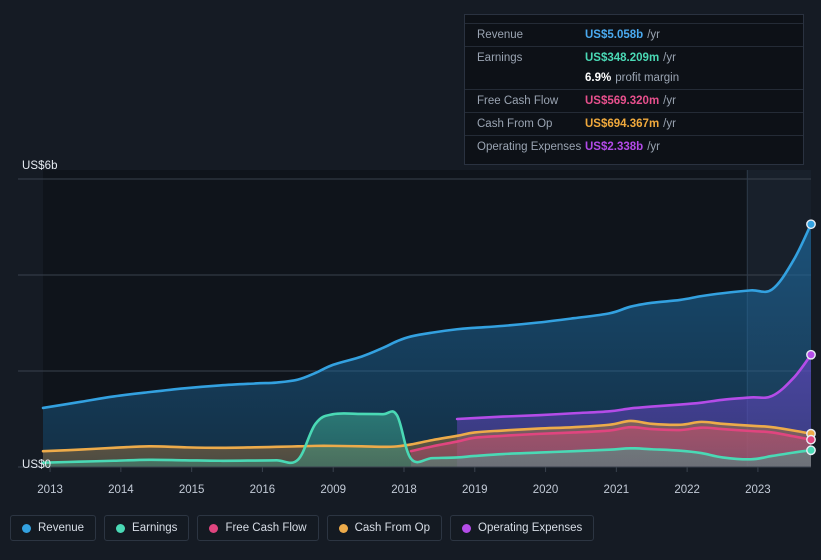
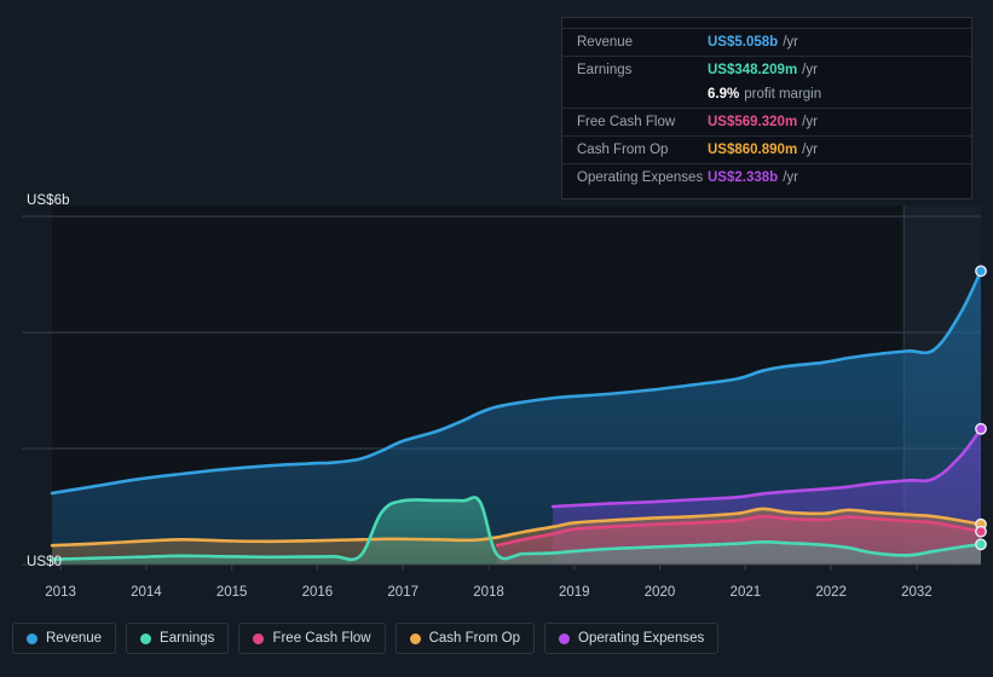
  US$6b
  US$0
  2013
  2014
  2015
  2016
- 2009
+ 2017
  2018
  2019
  2020
  2021
  2022
- 2023
+ 2032
  Revenue
  US$5.058b /yr
  Earnings
  US$348.209m /yr
  6.9% profit margin
  Free Cash Flow
  US$569.320m /yr
  Cash From Op
- US$694.367m /yr
+ US$860.890m /yr
  Operating Expenses
  US$2.338b /yr
  Revenue
  Earnings
  Free Cash Flow
  Cash From Op
  Operating Expenses
